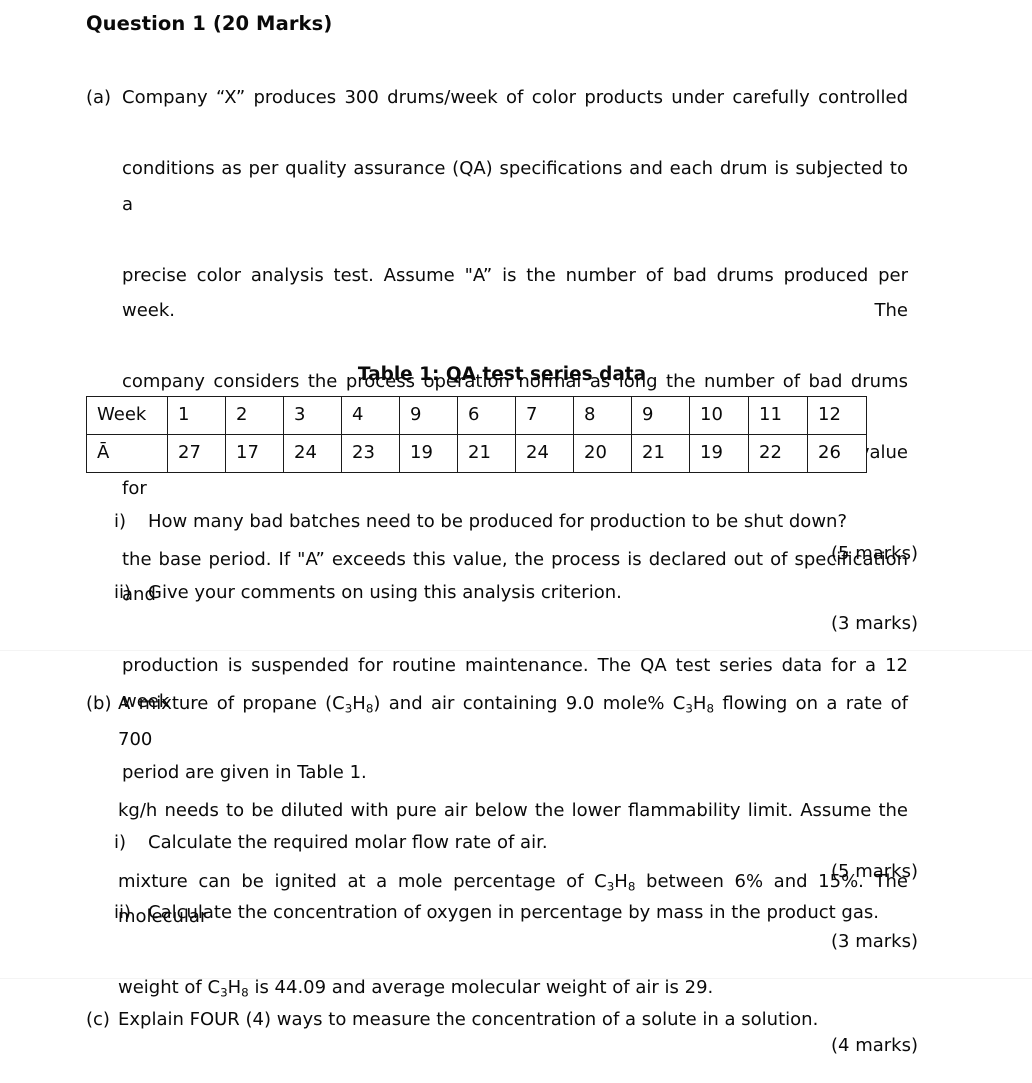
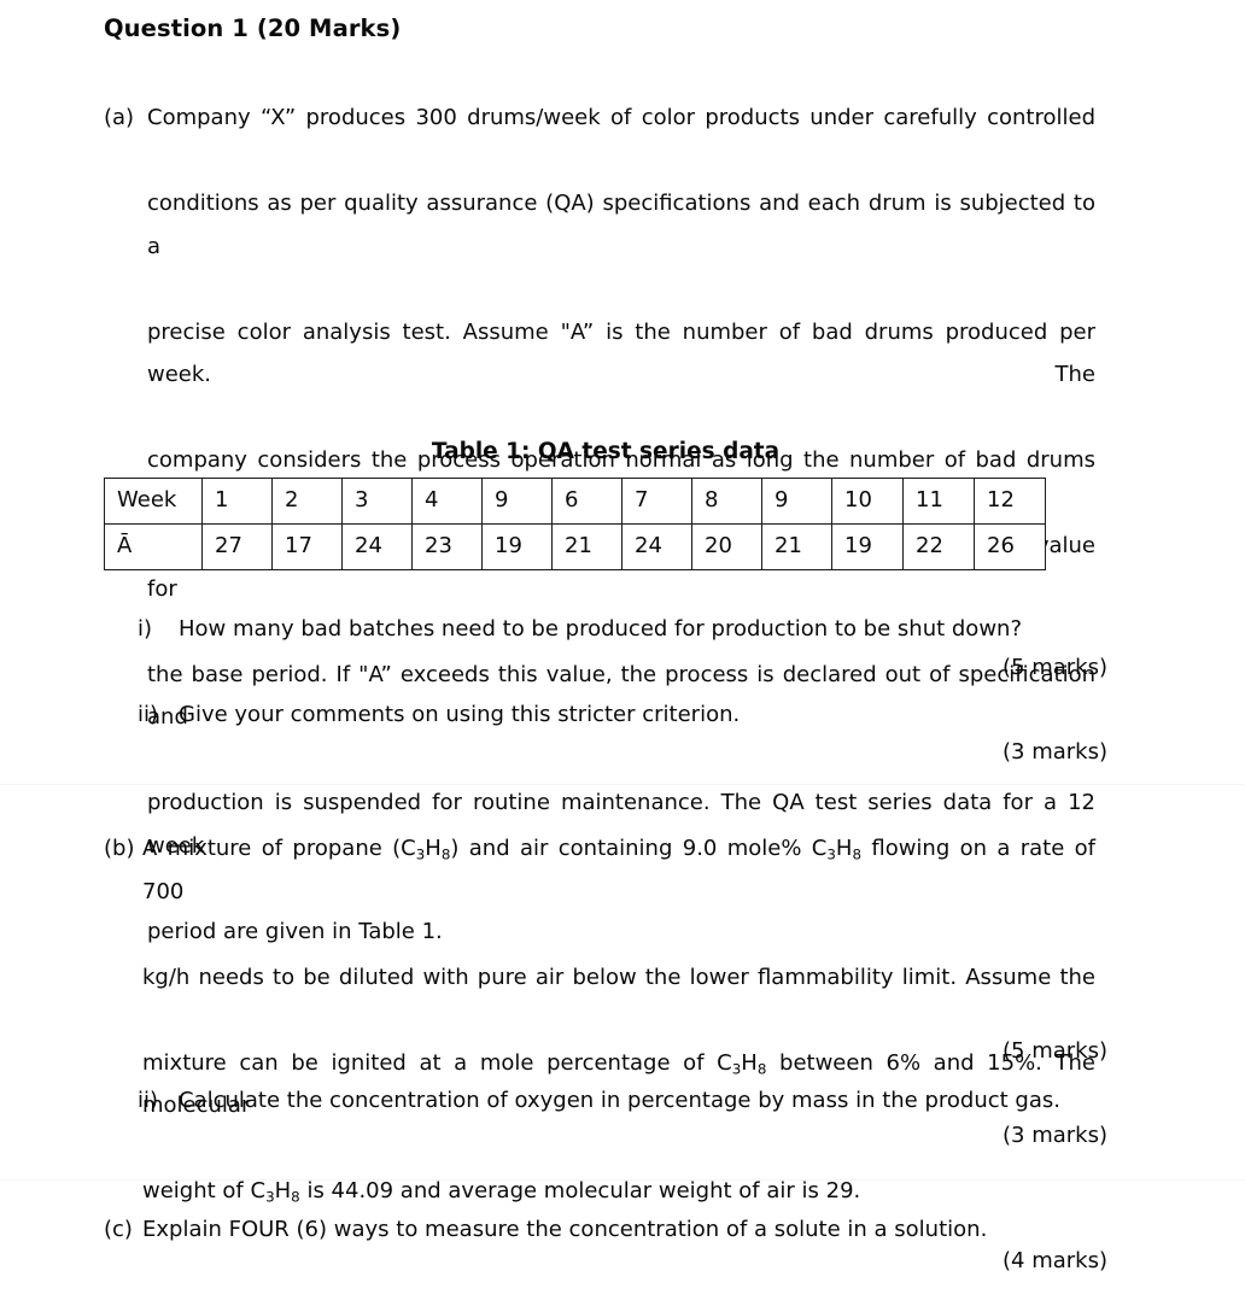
  Question 1 (20 Marks)
  (a)
  Company “X” produces 300 drums/week of color products under carefully controlled
  conditions as per quality assurance (QA) specifications and each drum is subjected to a
  precise color analysis test. Assume "A” is the number of bad drums produced per week. The
  company considers the process operation normal as long the number of bad drums
  the base period. If "A” exceeds this value, the process is declared out of specification and
  production is suspended for routine maintenance. The QA test series data for a 12 week
  period are given in Table 1.
  Table 1: QA test series data
  Week	1	2	3	4	9	6	7	8	9	10	11	12
  Ā	27	17	24	23	19	21	24	20	21	19	22	26
  i) How many bad batches need to be produced for production to be shut down?
  (5 marks)
- ii) Give your comments on using this analysis criterion.
+ ii) Give your comments on using this stricter criterion.
  (3 marks)
  (b)
  A mixture of propane (C3H8) and air containing 9.0 mole% C3H8 flowing on a rate of 700
  kg/h needs to be diluted with pure air below the lower flammability limit. Assume the
  mixture can be ignited at a mole percentage of C3H8 between 6% and 15%. The molecular
  weight of C3H8 is 44.09 and average molecular weight of air is 29.
- i) Calculate the required molar flow rate of air.
  (5 marks)
  ii) Calculate the concentration of oxygen in percentage by mass in the product gas.
  (3 marks)
  (c)
- Explain FOUR (4) ways to measure the concentration of a solute in a solution.
+ Explain FOUR (6) ways to measure the concentration of a solute in a solution.
  (4 marks)
